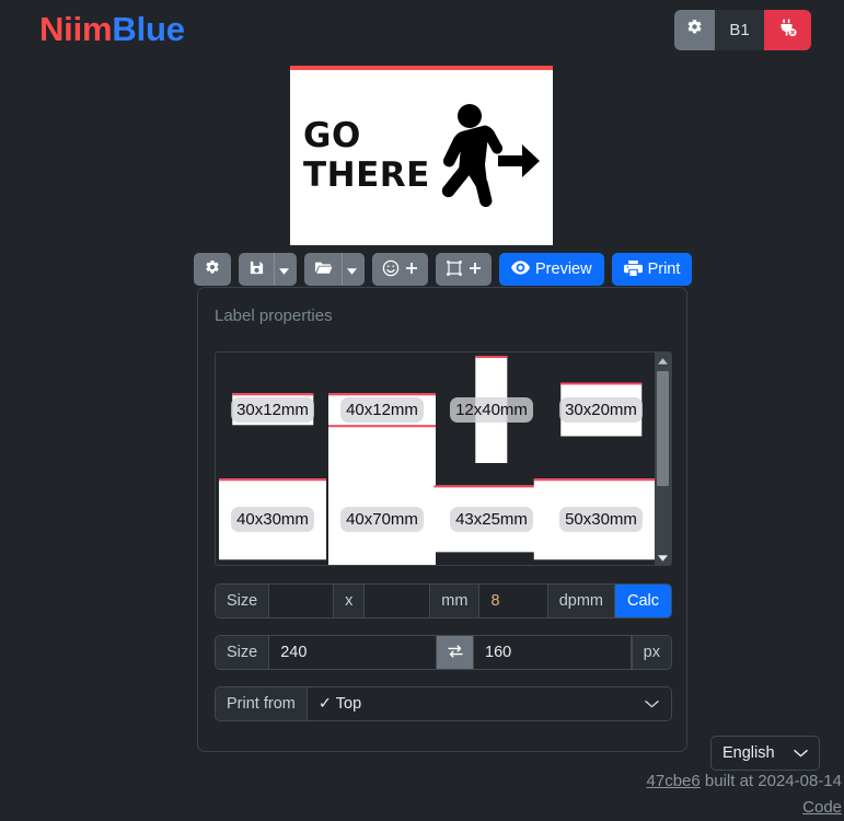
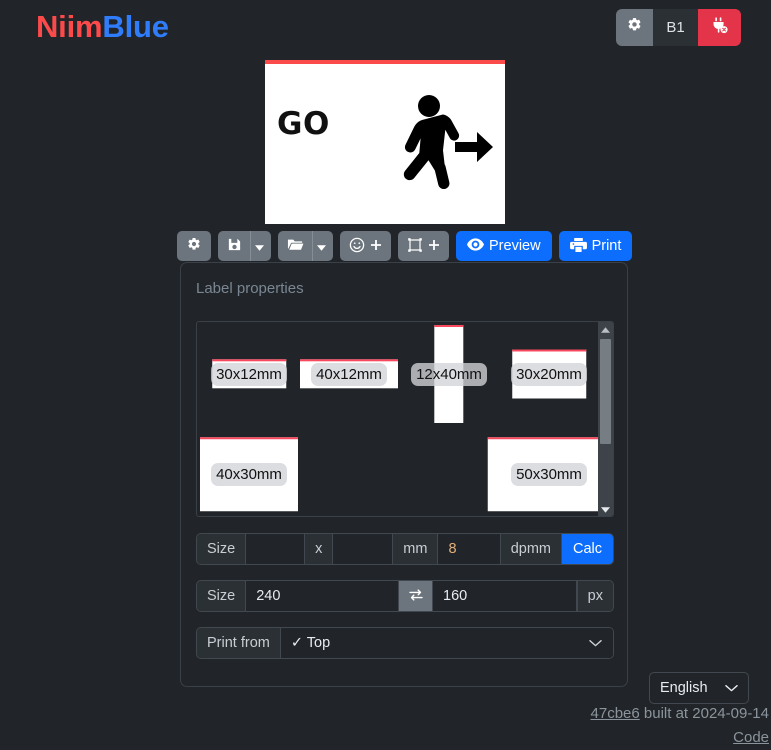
  NiimBlue
  B1
  GO
- THERE
  Preview
  Print
  Label properties
  30x12mm
  40x12mm
  12x40mm
  30x20mm
  40x30mm
- 40x70mm
- 43x25mm
  50x30mm
  Size
  x
  mm
  8
  dpmm
  Calc
  Size
  240
  160
  px
  Print from
  ✓ Top
  English
- 47cbe6 built at 2024-08-14
+ 47cbe6 built at 2024-09-14
  Code
